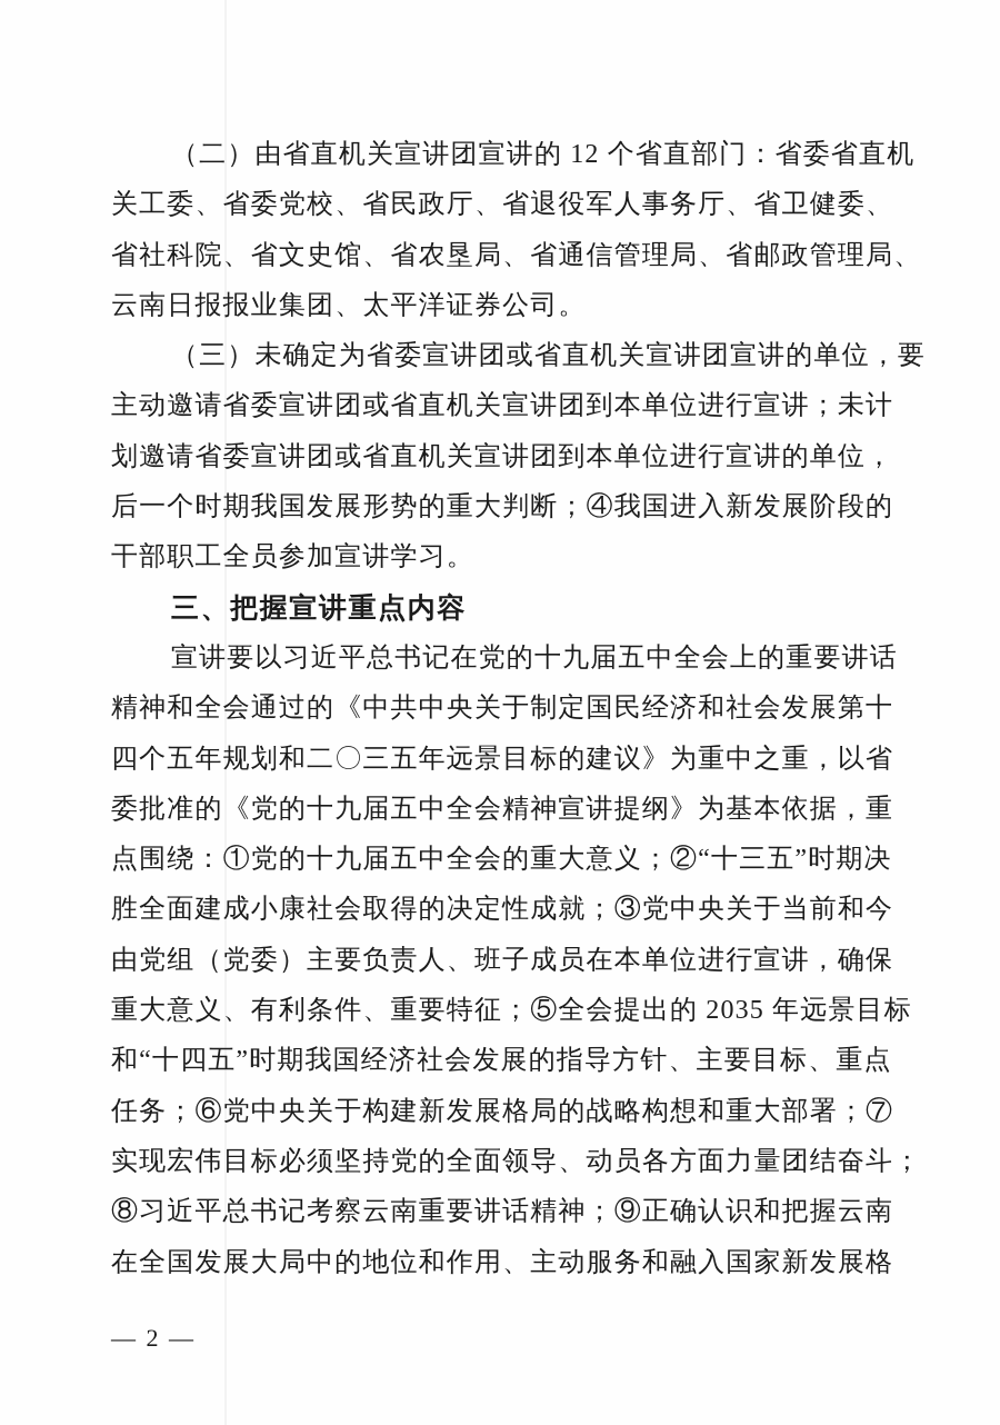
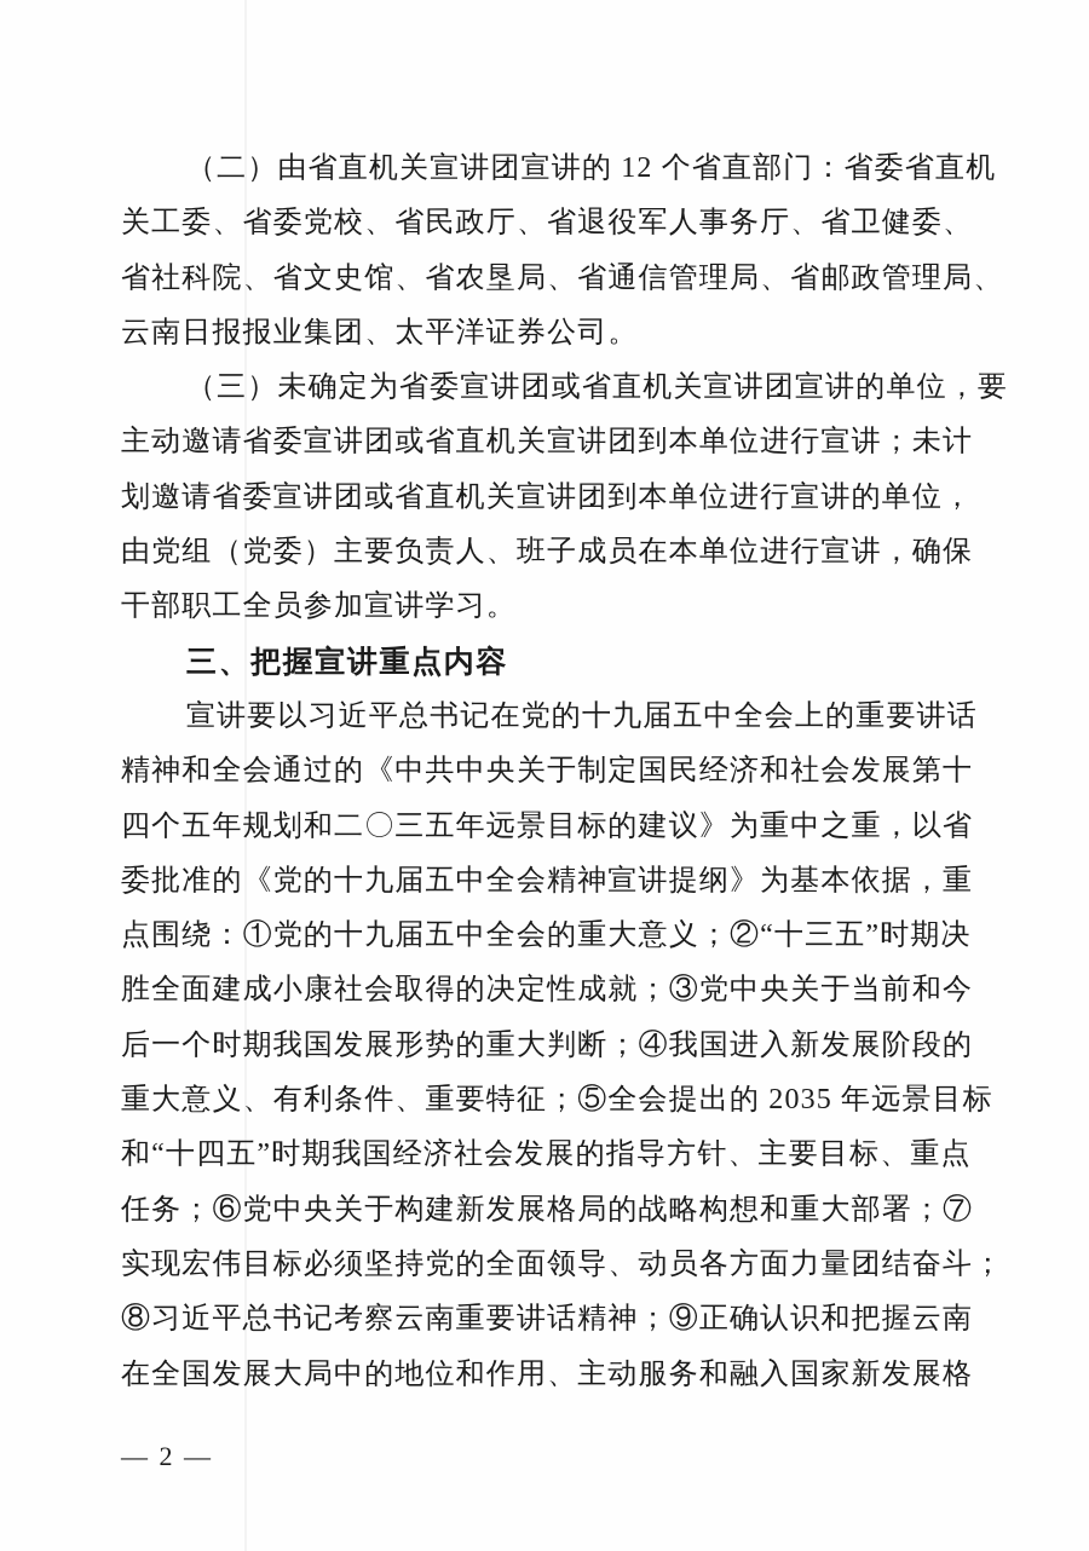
  （二）由省直机关宣讲团宣讲的 12 个省直部门：省委省直机
  关工委、省委党校、省民政厅、省退役军人事务厅、省卫健委、
  省社科院、省文史馆、省农垦局、省通信管理局、省邮政管理局、
  云南日报报业集团、太平洋证券公司。
  （三）未确定为省委宣讲团或省直机关宣讲团宣讲的单位，要
  主动邀请省委宣讲团或省直机关宣讲团到本单位进行宣讲；未计
  划邀请省委宣讲团或省直机关宣讲团到本单位进行宣讲的单位，
- 后一个时期我国发展形势的重大判断；④我国进入新发展阶段的
+ 由党组（党委）主要负责人、班子成员在本单位进行宣讲，确保
  干部职工全员参加宣讲学习。
  三、把握宣讲重点内容
  宣讲要以习近平总书记在党的十九届五中全会上的重要讲话
  精神和全会通过的《中共中央关于制定国民经济和社会发展第十
  四个五年规划和二〇三五年远景目标的建议》为重中之重，以省
  委批准的《党的十九届五中全会精神宣讲提纲》为基本依据，重
  点围绕：①党的十九届五中全会的重大意义；②“十三五”时期决
  胜全面建成小康社会取得的决定性成就；③党中央关于当前和今
- 由党组（党委）主要负责人、班子成员在本单位进行宣讲，确保
+ 后一个时期我国发展形势的重大判断；④我国进入新发展阶段的
  重大意义、有利条件、重要特征；⑤全会提出的 2035 年远景目标
  和“十四五”时期我国经济社会发展的指导方针、主要目标、重点
  任务；⑥党中央关于构建新发展格局的战略构想和重大部署；⑦
  实现宏伟目标必须坚持党的全面领导、动员各方面力量团结奋斗；
  ⑧习近平总书记考察云南重要讲话精神；⑨正确认识和把握云南
  在全国发展大局中的地位和作用、主动服务和融入国家新发展格
  — 2 —
